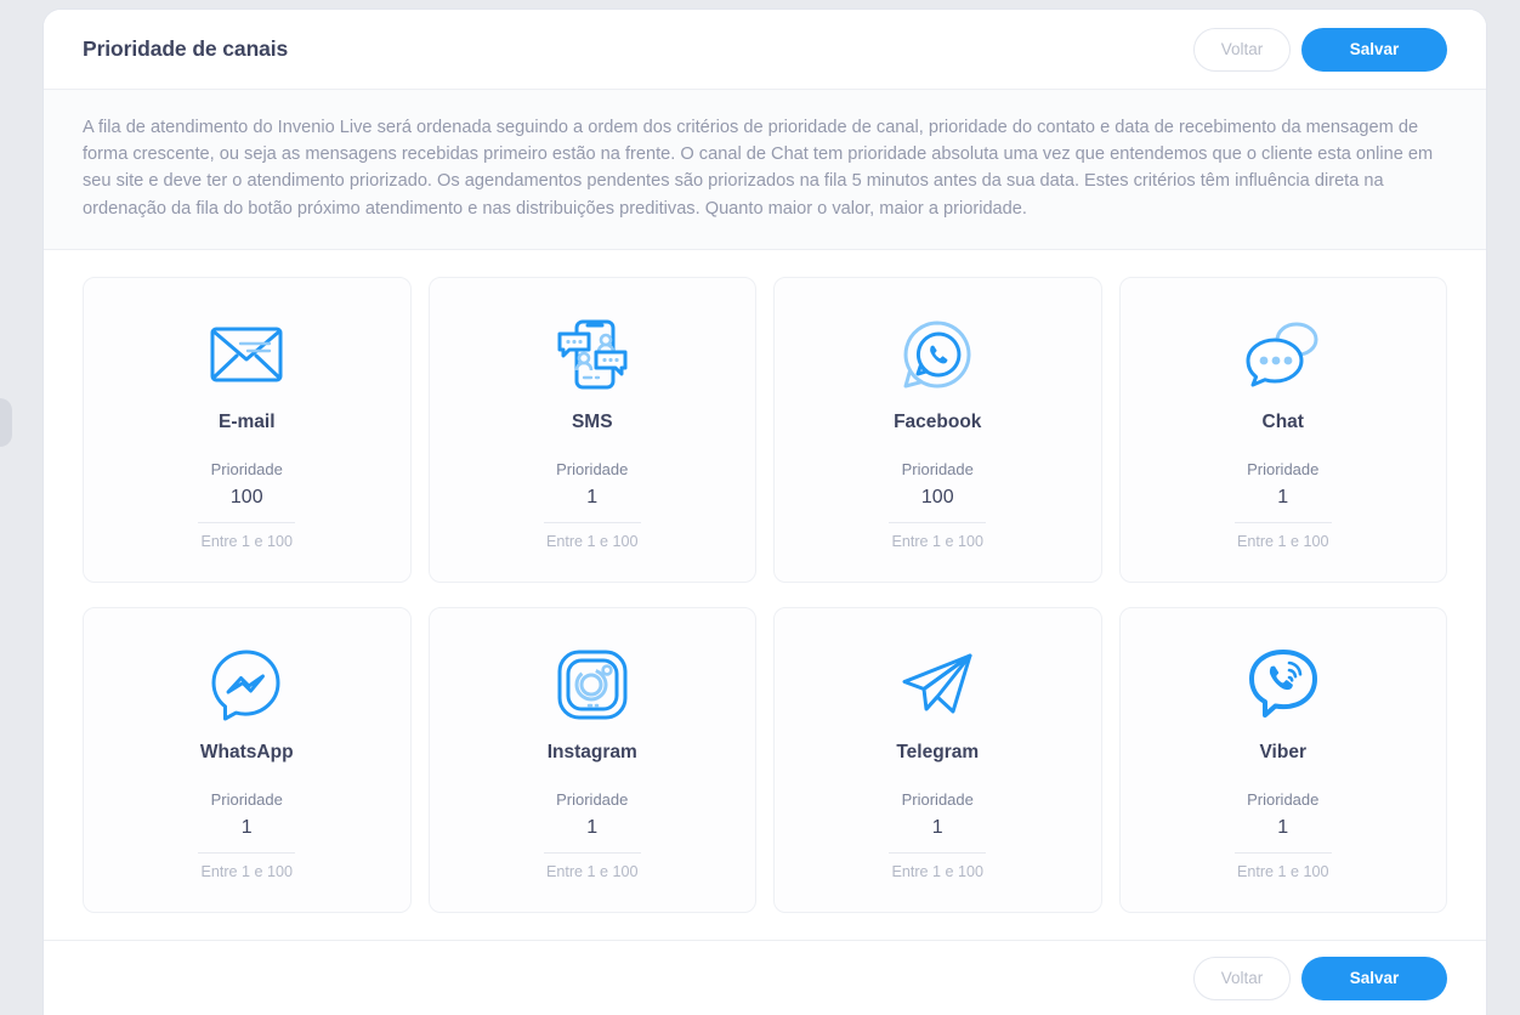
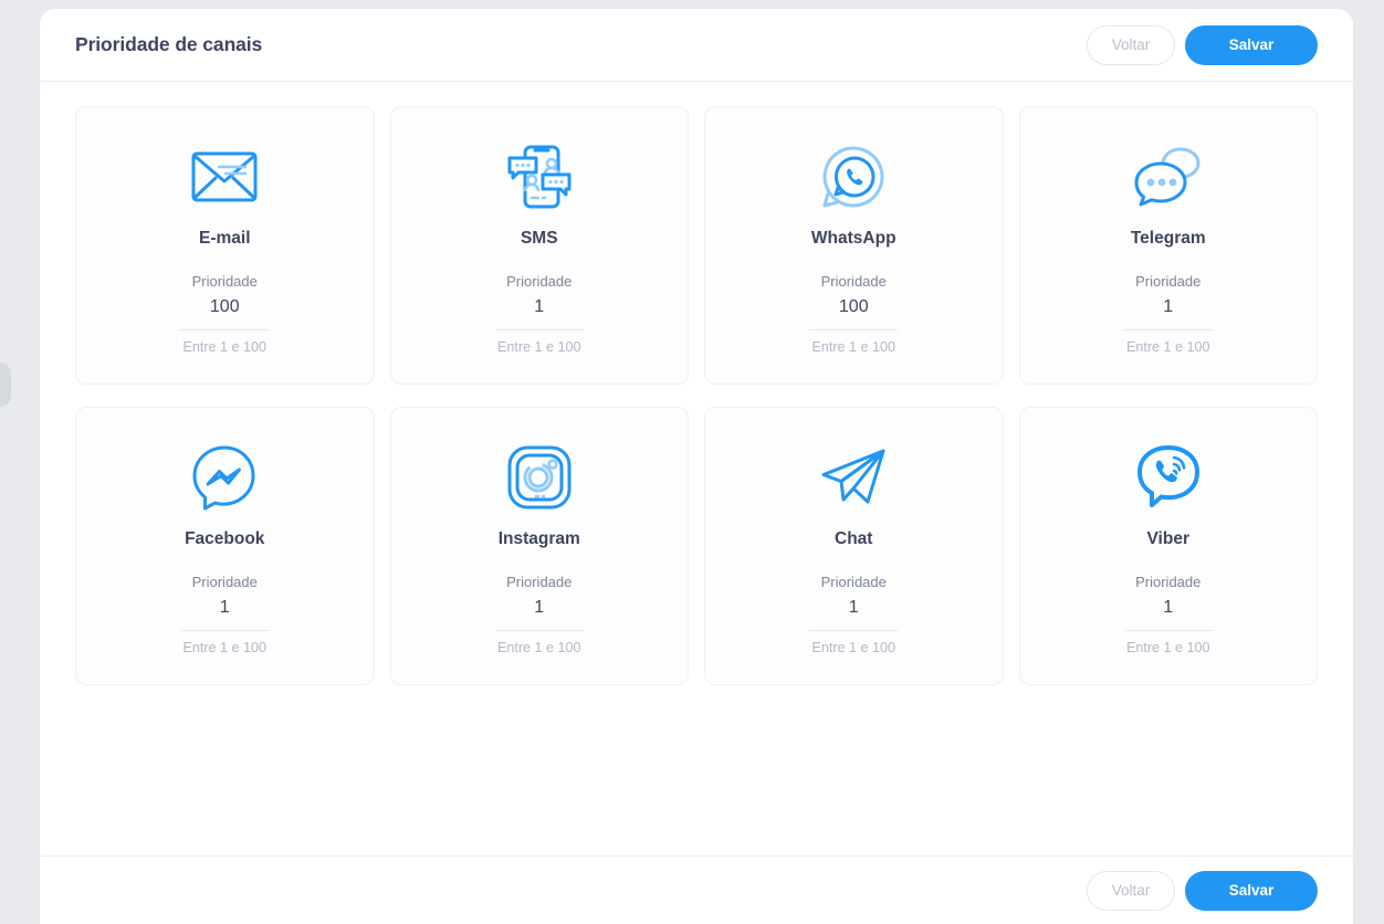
  Prioridade de canais
  Voltar
  Salvar
- A fila de atendimento do Invenio Live será ordenada seguindo a ordem dos critérios de prioridade de canal, prioridade do contato e data de recebimento da mensagem de forma crescente, ou seja as mensagens recebidas primeiro estão na frente. O canal de Chat tem prioridade absoluta uma vez que entendemos que o cliente esta online em seu site e deve ter o atendimento priorizado. Os agendamentos pendentes são priorizados na fila 5 minutos antes da sua data. Estes critérios têm influência direta na ordenação da fila do botão próximo atendimento e nas distribuições preditivas. Quanto maior o valor, maior a prioridade.
  E-mail
  Prioridade
  100
  Entre 1 e 100
  SMS
  Prioridade
  1
  Entre 1 e 100
- Facebook
+ WhatsApp
  Prioridade
  100
  Entre 1 e 100
- Chat
+ Telegram
  Prioridade
  1
  Entre 1 e 100
- WhatsApp
+ Facebook
  Prioridade
  1
  Entre 1 e 100
  Instagram
  Prioridade
  1
  Entre 1 e 100
- Telegram
+ Chat
  Prioridade
  1
  Entre 1 e 100
  Viber
  Prioridade
  1
  Entre 1 e 100
  Voltar
  Salvar
